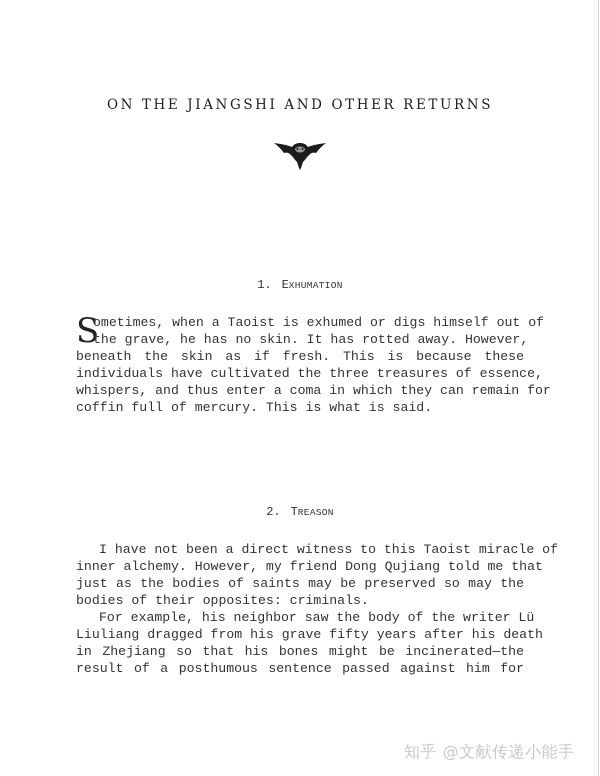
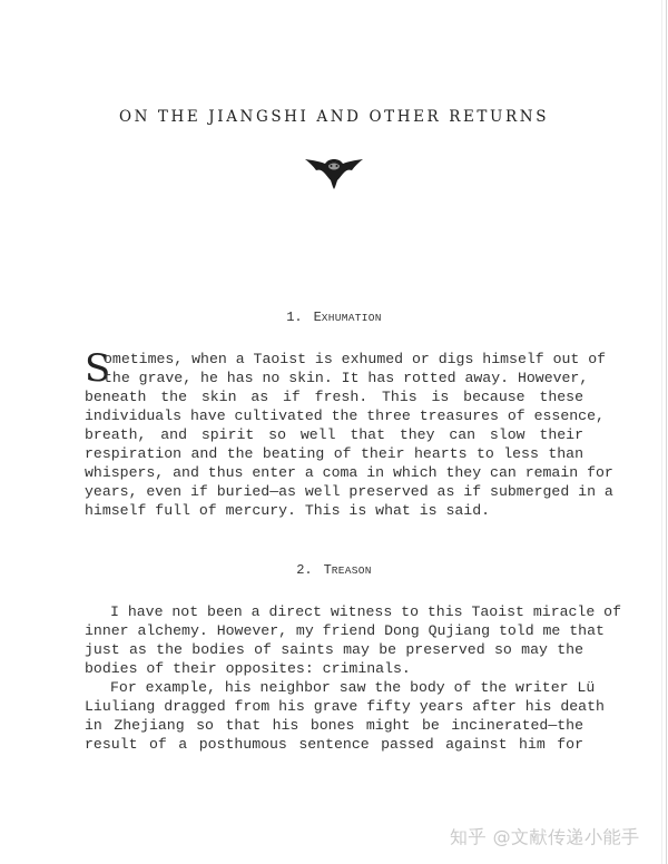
  ON THE JIANGSHI AND OTHER RETURNS
  1. EXHUMATION
  S
  ometimes, when a Taoist is exhumed or digs himself out of
  the grave, he has no skin. It has rotted away. However,
  beneath the skin as if fresh. This is because these
  individuals have cultivated the three treasures of essence,
+ breath, and spirit so well that they can slow their
+ respiration and the beating of their hearts to less than
  whispers, and thus enter a coma in which they can remain for
+ years, even if buried—as well preserved as if submerged in a
- coffin full of mercury. This is what is said.
+ himself full of mercury. This is what is said.
  2. TREASON
  I have not been a direct witness to this Taoist miracle of
  inner alchemy. However, my friend Dong Qujiang told me that
  just as the bodies of saints may be preserved so may the
  bodies of their opposites: criminals.
  For example, his neighbor saw the body of the writer Lü
  Liuliang dragged from his grave fifty years after his death
  in Zhejiang so that his bones might be incinerated—the
  result of a posthumous sentence passed against him for
  知乎 @文献传递小能手
